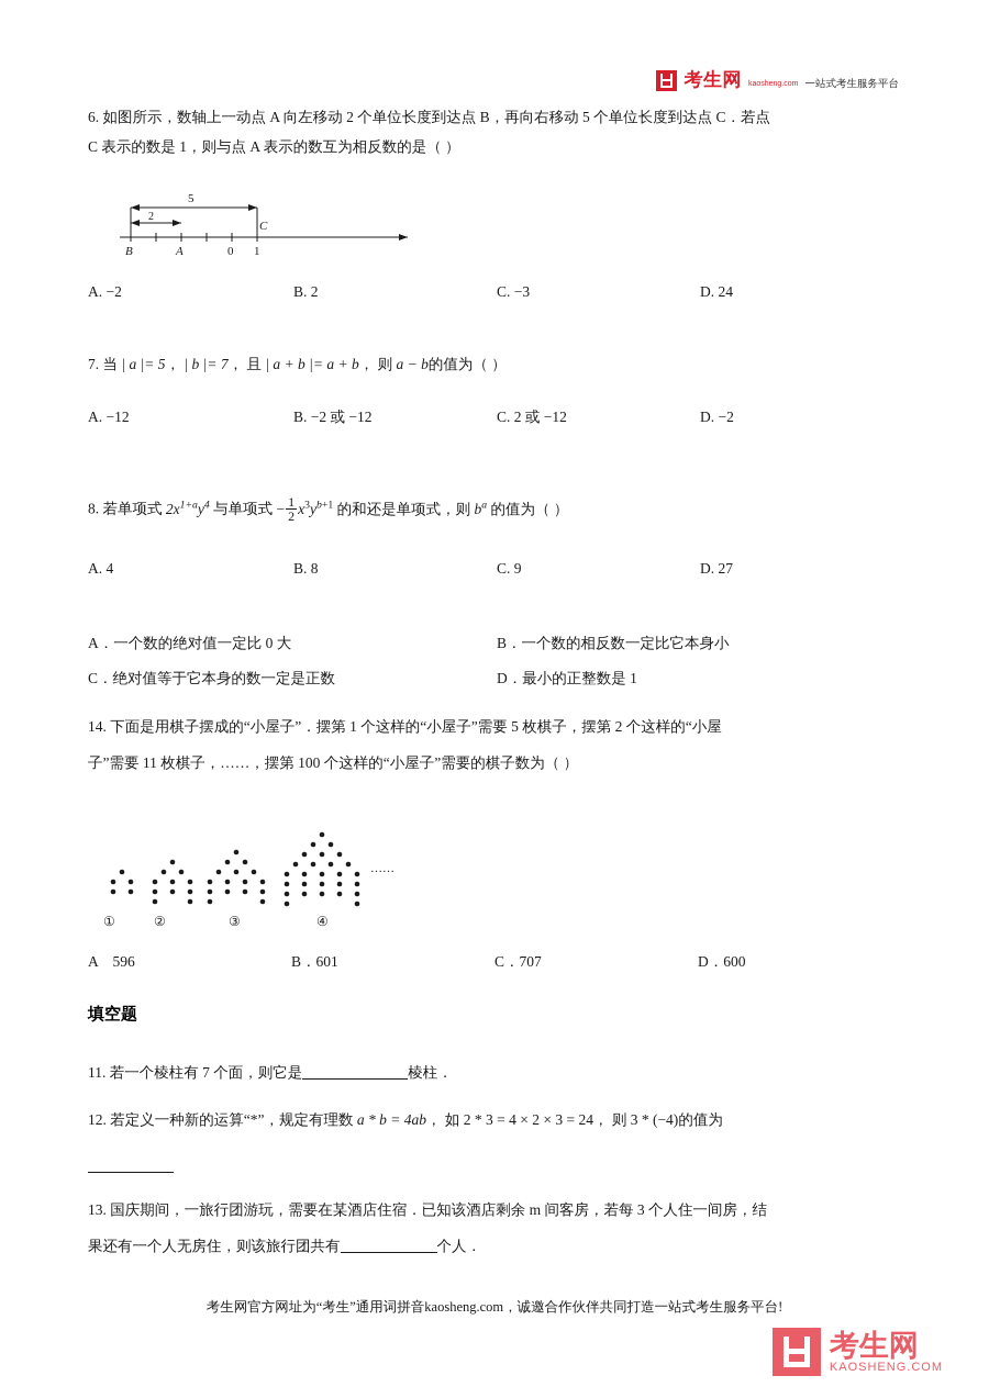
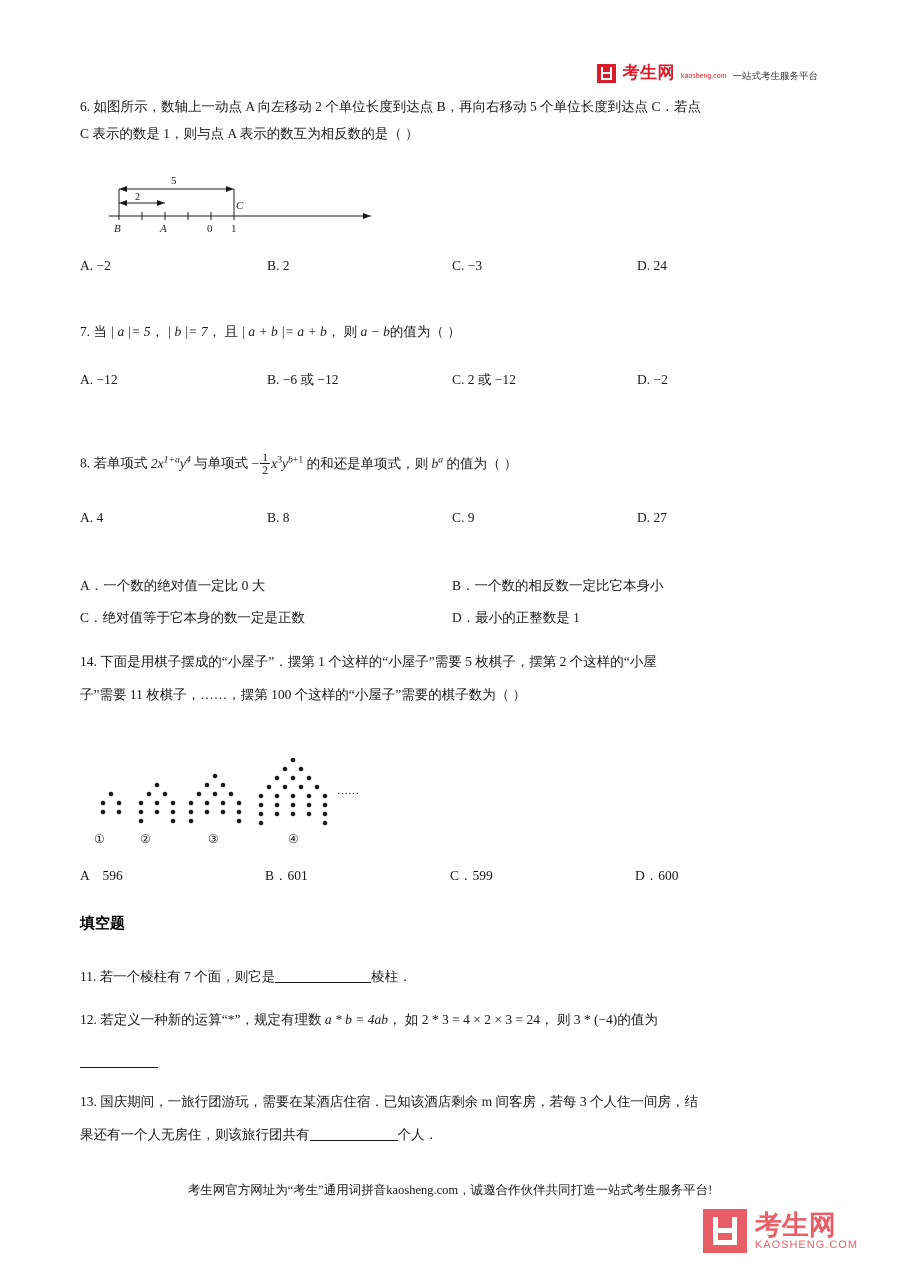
  考生网
  一站式考生服务平台
  6. 如图所示，数轴上一动点 A 向左移动 2 个单位长度到达点 B，再向右移动 5 个单位长度到达点 C．若点
  C 表示的数是 1，则与点 A 表示的数互为相反数的是（ ）
  5
  2
  B
  A
  0
  1
  C
  A. −2
  B. 2
  C. −3
  D. 24
  7. 当 | a |= 5， | b |= 7， 且 | a + b |= a + b， 则 a − b的值为（ ）
  A. −12
- B. −2 或 −12
+ B. −6 或 −12
  C. 2 或 −12
  D. −2
  8. 若单项式 2x1+ay4 与单项式 −
  1
  2
  x3yb+1 的和还是单项式，则 ba 的值为（ ）
  A. 4
  B. 8
  C. 9
  D. 27
  A．一个数的绝对值一定比 0 大
  B．一个数的相反数一定比它本身小
  C．绝对值等于它本身的数一定是正数
  D．最小的正整数是 1
  14. 下面是用棋子摆成的“小屋子”．摆第 1 个这样的“小屋子”需要 5 枚棋子，摆第 2 个这样的“小屋
  子”需要 11 枚棋子，……，摆第 100 个这样的“小屋子”需要的棋子数为（ ）
  ……
  ①
  ②
  ③
  ④
  A 596
  B．601
- C．707
+ C．599
  D．600
  填空题
  11. 若一个棱柱有 7 个面，则它是 棱柱．
  12. 若定义一种新的运算“*”，规定有理数 a * b = 4ab， 如 2 * 3 = 4 × 2 × 3 = 24， 则 3 * (−4)的值为
  13. 国庆期间，一旅行团游玩，需要在某酒店住宿．已知该酒店剩余 m 间客房，若每 3 个人住一间房，结
  果还有一个人无房住，则该旅行团共有 个人．
  考生网官方网址为“考生”通用词拼音kaosheng.com，诚邀合作伙伴共同打造一站式考生服务平台!
  考生网
  KAOSHENG.COM
